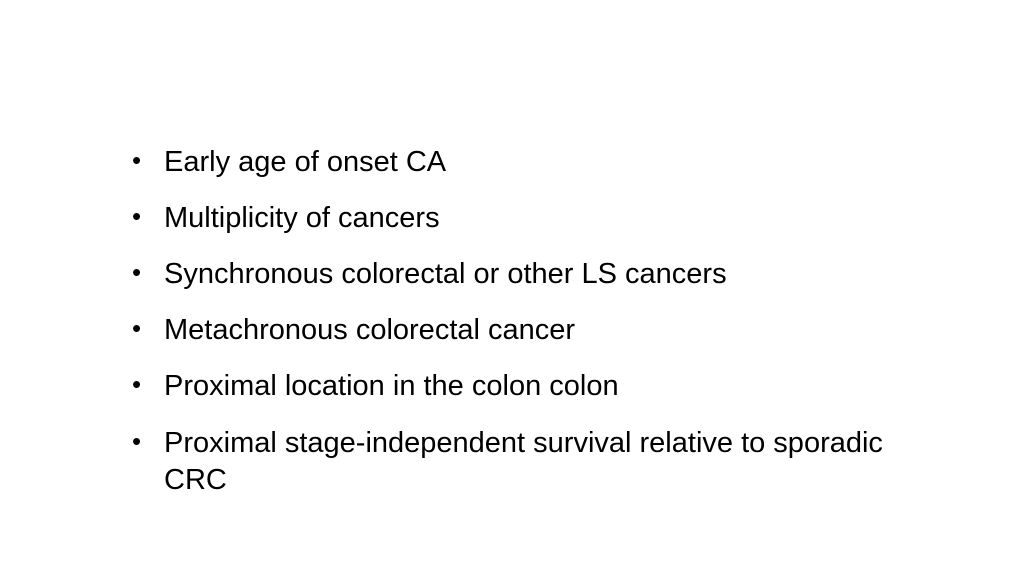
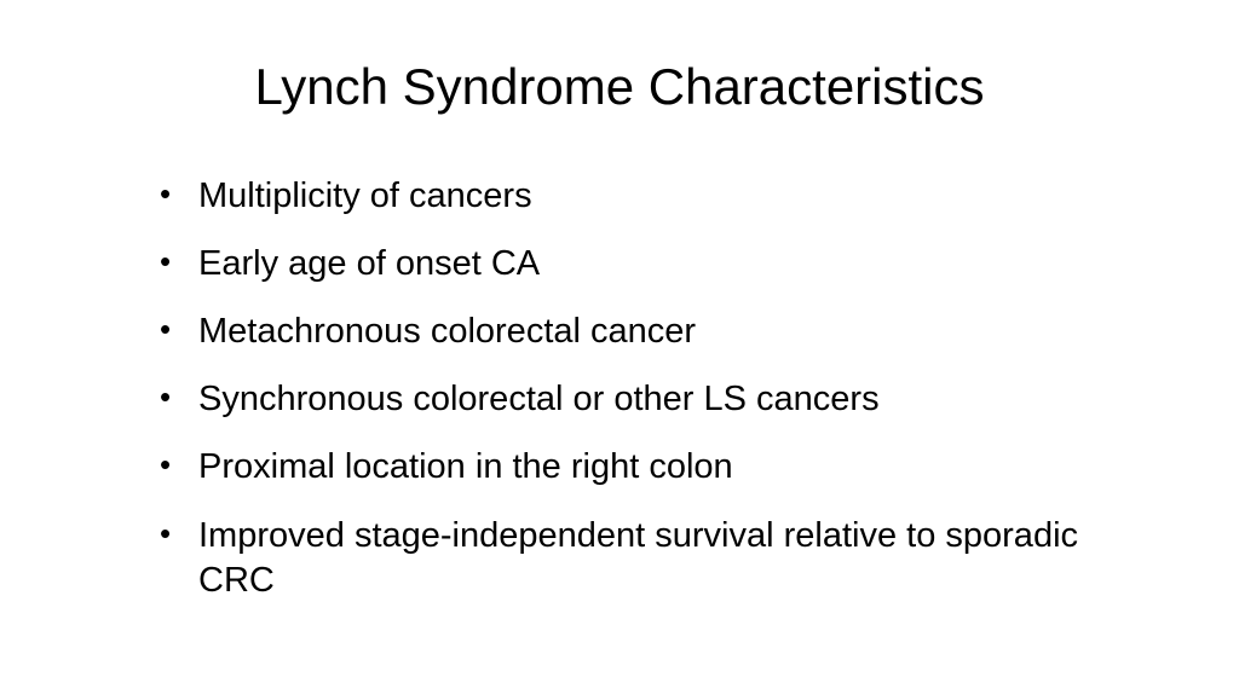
+ Lynch Syndrome Characteristics
  •
- Early age of onset CA
+ Multiplicity of cancers
  •
- Multiplicity of cancers
+ Early age of onset CA
  •
- Synchronous colorectal or other LS cancers
+ Metachronous colorectal cancer
  •
- Metachronous colorectal cancer
+ Synchronous colorectal or other LS cancers
  •
- Proximal location in the colon colon
+ Proximal location in the right colon
  •
- Proximal stage-independent survival relative to sporadic CRC
+ Improved stage-independent survival relative to sporadic CRC
